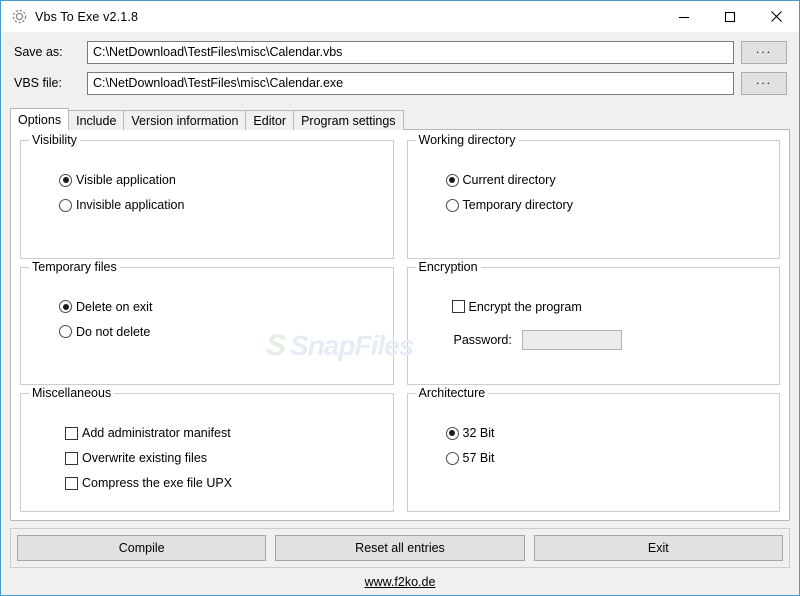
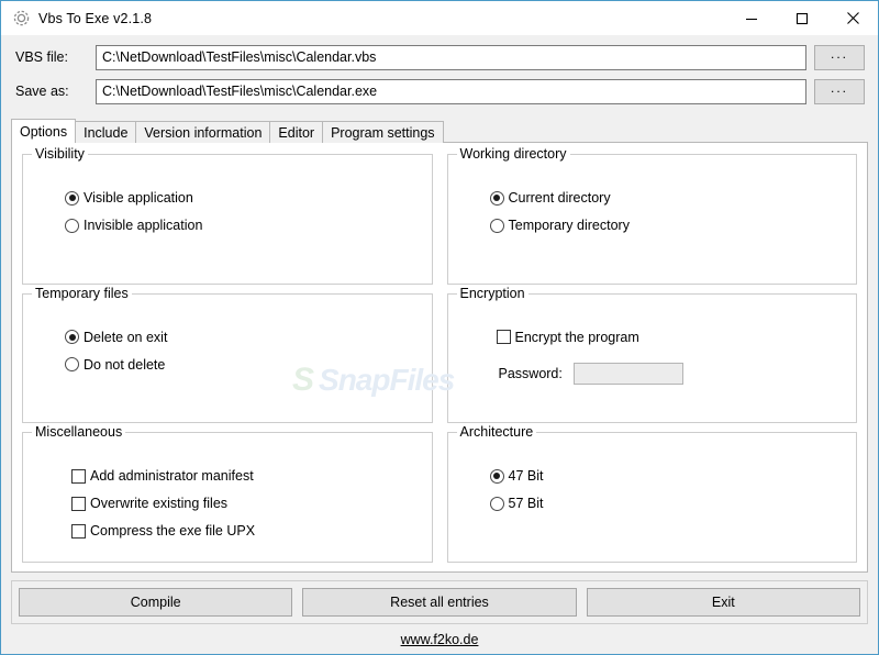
  Vbs To Exe v2.1.8
- Save as:
+ VBS file:
  C:\NetDownload\TestFiles\misc\Calendar.vbs
  ...
- VBS file:
+ Save as:
  C:\NetDownload\TestFiles\misc\Calendar.exe
  ...
  Options
  Include
  Version information
  Editor
  Program settings
  S
  SnapFiles
  Visibility
  Visible application
  Invisible application
  Working directory
  Current directory
  Temporary directory
  Temporary files
  Delete on exit
  Do not delete
  Encryption
  Encrypt the program
  Password:
  Miscellaneous
  Add administrator manifest
  Overwrite existing files
  Compress the exe file UPX
  Architecture
- 32 Bit
+ 47 Bit
  57 Bit
  Compile
  Reset all entries
  Exit
  www.f2ko.de
